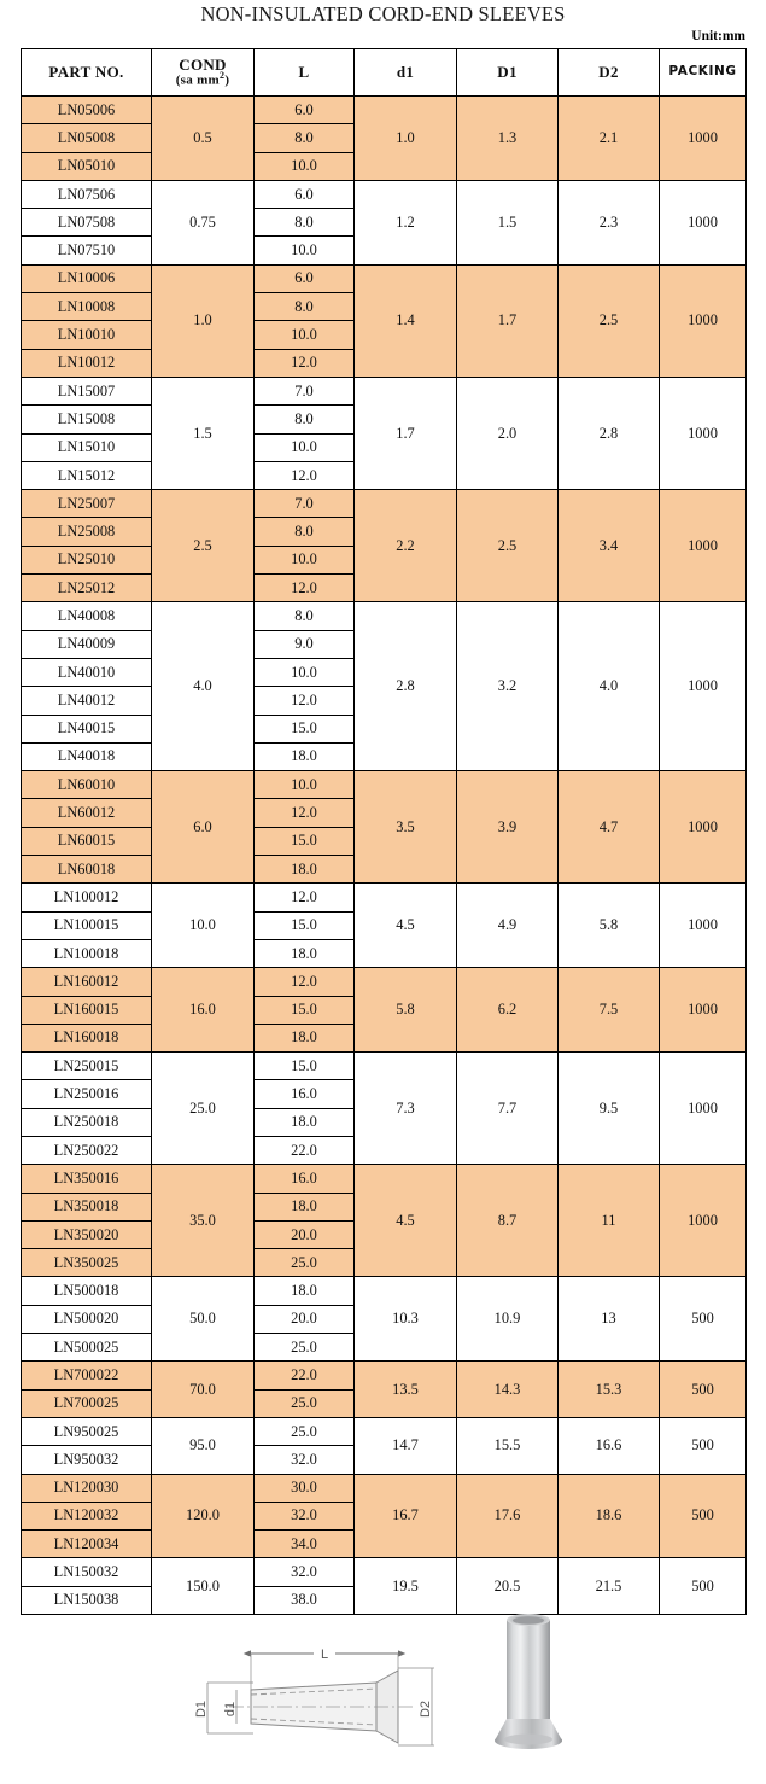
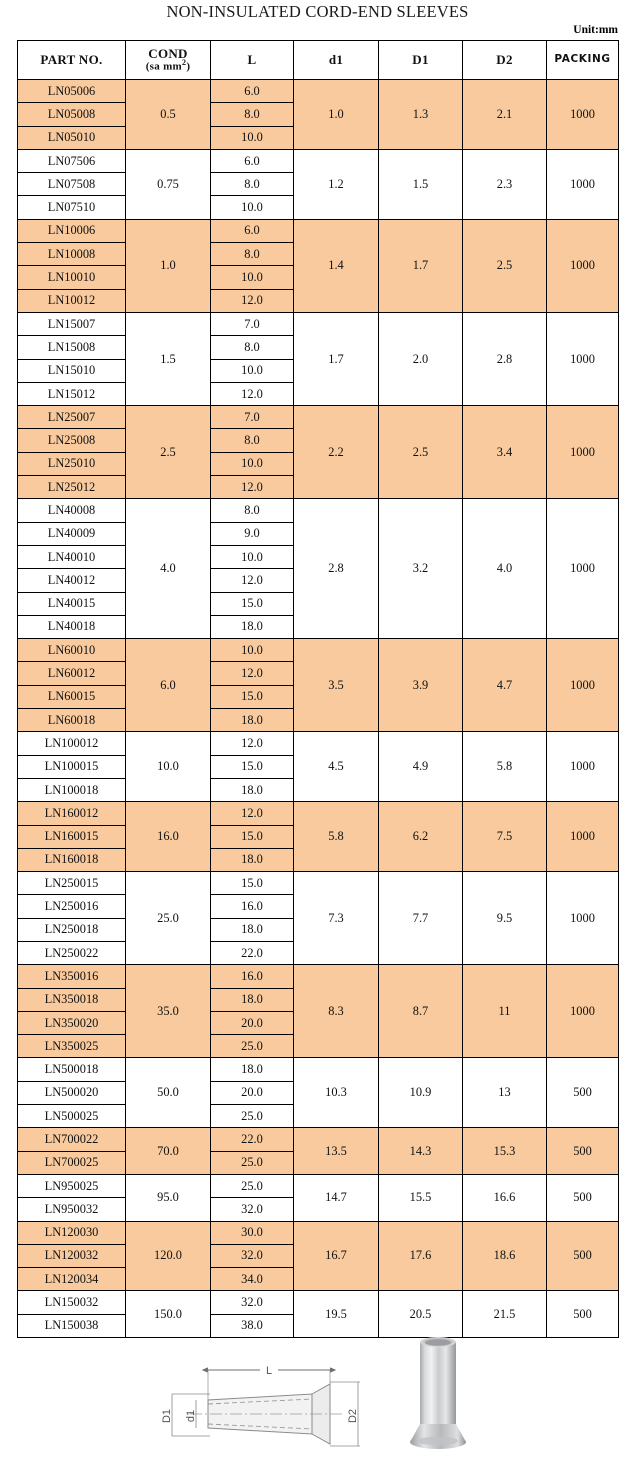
  NON-INSULATED CORD-END SLEEVES
  Unit:mm
  PART NO.	COND (sa mm2)	L	d1	D1	D2	PACKING
  LN05006	0.5	6.0	1.0	1.3	2.1	1000
  LN05008	8.0
  LN05010	10.0
  LN07506	0.75	6.0	1.2	1.5	2.3	1000
  LN07508	8.0
  LN07510	10.0
  LN10006	1.0	6.0	1.4	1.7	2.5	1000
  LN10008	8.0
  LN10010	10.0
  LN10012	12.0
  LN15007	1.5	7.0	1.7	2.0	2.8	1000
  LN15008	8.0
  LN15010	10.0
  LN15012	12.0
  LN25007	2.5	7.0	2.2	2.5	3.4	1000
  LN25008	8.0
  LN25010	10.0
  LN25012	12.0
  LN40008	4.0	8.0	2.8	3.2	4.0	1000
  LN40009	9.0
  LN40010	10.0
  LN40012	12.0
  LN40015	15.0
  LN40018	18.0
  LN60010	6.0	10.0	3.5	3.9	4.7	1000
  LN60012	12.0
  LN60015	15.0
  LN60018	18.0
  LN100012	10.0	12.0	4.5	4.9	5.8	1000
  LN100015	15.0
  LN100018	18.0
  LN160012	16.0	12.0	5.8	6.2	7.5	1000
  LN160015	15.0
  LN160018	18.0
  LN250015	25.0	15.0	7.3	7.7	9.5	1000
  LN250016	16.0
  LN250018	18.0
  LN250022	22.0
- LN350016	35.0	16.0	4.5	8.7	11	1000
+ LN350016	35.0	16.0	8.3	8.7	11	1000
  LN350018	18.0
  LN350020	20.0
  LN350025	25.0
  LN500018	50.0	18.0	10.3	10.9	13	500
  LN500020	20.0
  LN500025	25.0
  LN700022	70.0	22.0	13.5	14.3	15.3	500
  LN700025	25.0
  LN950025	95.0	25.0	14.7	15.5	16.6	500
  LN950032	32.0
  LN120030	120.0	30.0	16.7	17.6	18.6	500
  LN120032	32.0
  LN120034	34.0
  LN150032	150.0	32.0	19.5	20.5	21.5	500
  LN150038	38.0
  L
